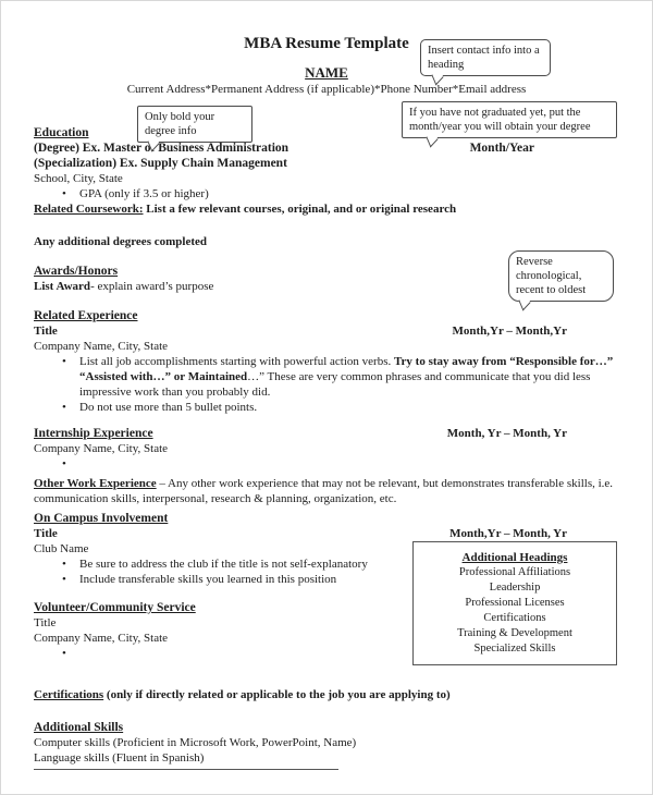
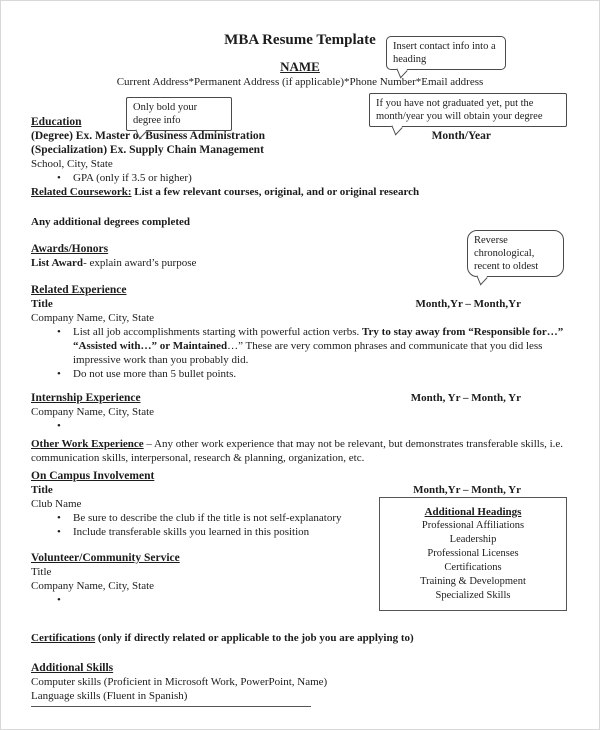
  MBA Resume Template
  NAME
  Current Address*Permanent Address (if applicable)*Phone Number*Email address
  Education
  (Degree) Ex. Master o Business Administration
  Month/Year
  (Specialization) Ex. Supply Chain Management
  School, City, State
  GPA (only if 3.5 or higher)
  Related Coursework: List a few relevant courses, original, and or original research
  Any additional degrees completed
  Awards/Honors
  List Award- explain award’s purpose
  Related Experience
  Title
  Month,Yr – Month,Yr
  Company Name, City, State
  List all job accomplishments starting with powerful action verbs. Try to stay away from “Responsible for…” “Assisted with…” or Maintained…” These are very common phrases and communicate that you did less impressive work than you probably did.
  Do not use more than 5 bullet points.
  Internship Experience
  Month, Yr – Month, Yr
  Company Name, City, State
  Other Work Experience – Any other work experience that may not be relevant, but demonstrates transferable skills, i.e. communication skills, interpersonal, research & planning, organization, etc.
  On Campus Involvement
  Title
  Month,Yr – Month, Yr
  Club Name
- Be sure to address the club if the title is not self-explanatory
+ Be sure to describe the club if the title is not self-explanatory
  Include transferable skills you learned in this position
  Volunteer/Community Service
  Title
  Company Name, City, State
  Certifications (only if directly related or applicable to the job you are applying to)
  Additional Skills
  Computer skills (Proficient in Microsoft Work, PowerPoint, Name)
  Language skills (Fluent in Spanish)
  Insert contact info into a heading
  Only bold your degree info
  If you have not graduated yet, put the month/year you will obtain your degree
  Reverse chronological, recent to oldest
  Additional Headings
  Professional Affiliations
  Leadership
  Professional Licenses
  Certifications
  Training & Development
  Specialized Skills
